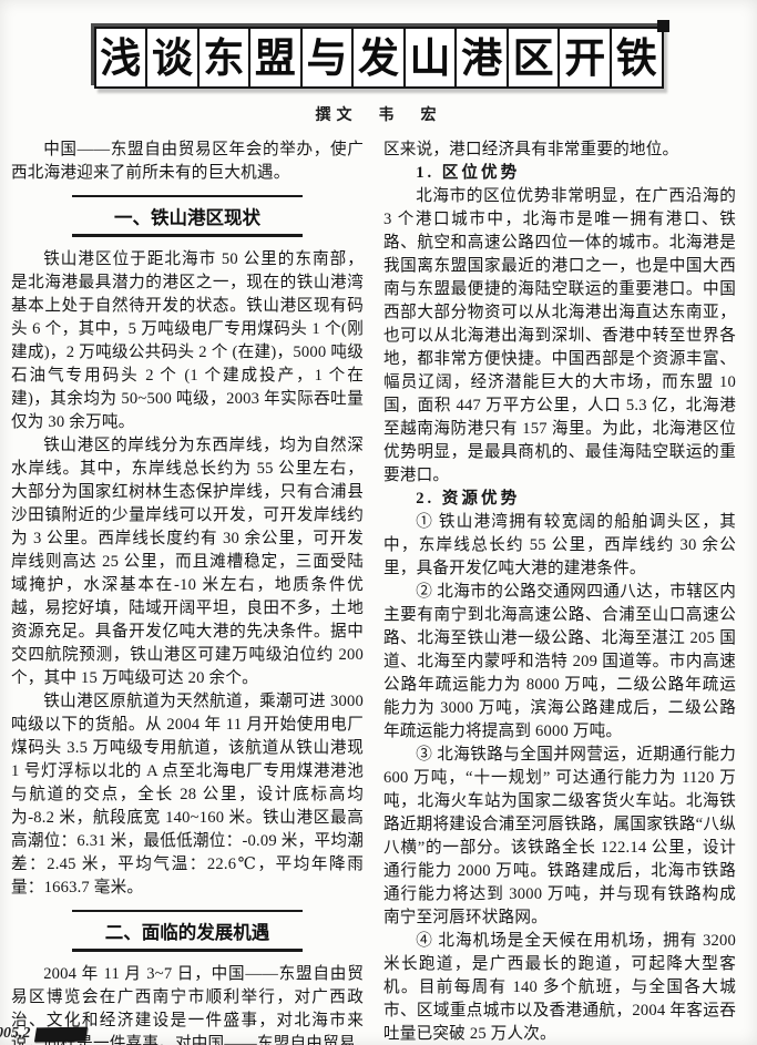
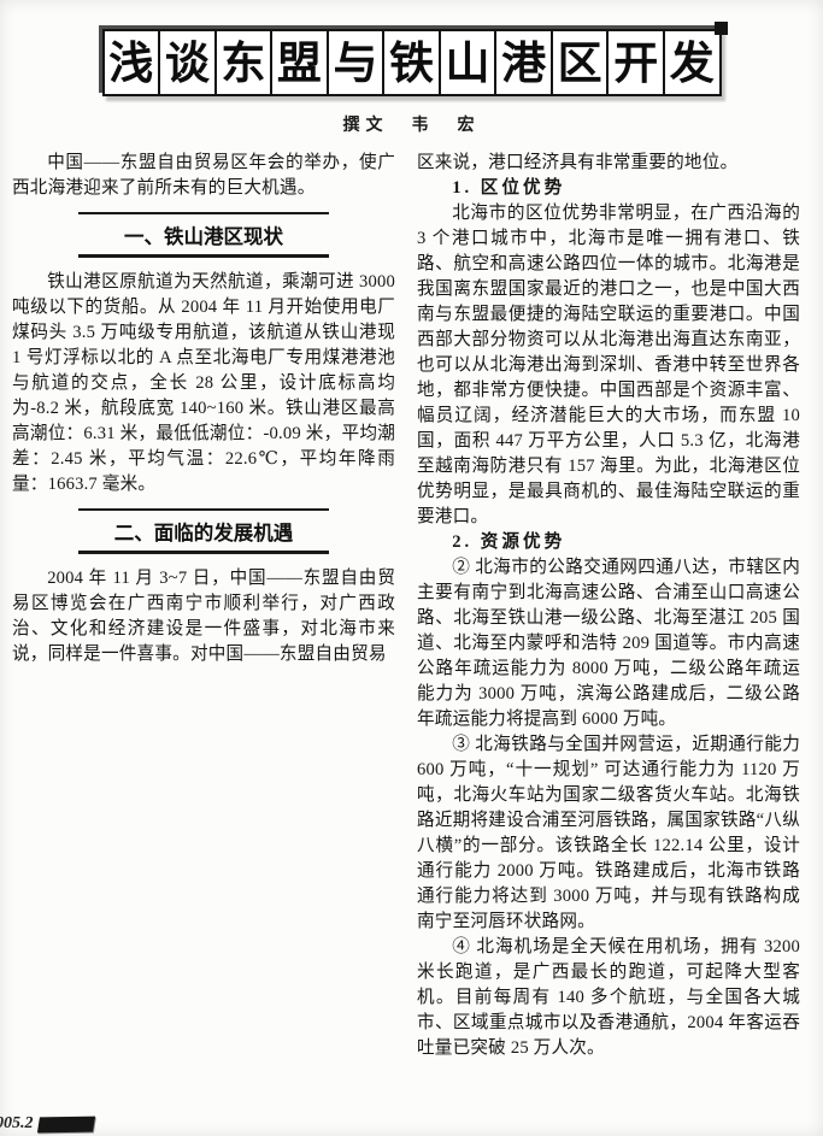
  浅
  谈
  东
  盟
  与
- 发
+ 铁
  山
  港
  区
  开
- 铁
+ 发
  撰文 韦 宏
  中国——东盟自由贸易区年会的举办，使广西北海港迎来了前所未有的巨大机遇。
  一、铁山港区现状
- 铁山港区位于距北海市 50 公里的东南部，是北海港最具潜力的港区之一，现在的铁山港湾基本上处于自然待开发的状态。铁山港区现有码头 6 个，其中，5 万吨级电厂专用煤码头 1 个(刚建成)，2 万吨级公共码头 2 个 (在建)，5000 吨级石油气专用码头 2 个 (1 个建成投产，1 个在建)，其余均为 50~500 吨级，2003 年实际吞吐量仅为 30 余万吨。
- 铁山港区的岸线分为东西岸线，均为自然深水岸线。其中，东岸线总长约为 55 公里左右，大部分为国家红树林生态保护岸线，只有合浦县沙田镇附近的少量岸线可以开发，可开发岸线约为 3 公里。西岸线长度约有 30 余公里，可开发岸线则高达 25 公里，而且滩槽稳定，三面受陆域掩护，水深基本在-10 米左右，地质条件优越，易挖好填，陆域开阔平坦，良田不多，土地资源充足。具备开发亿吨大港的先决条件。据中交四航院预测，铁山港区可建万吨级泊位约 200 个，其中 15 万吨级可达 20 余个。
  铁山港区原航道为天然航道，乘潮可进 3000 吨级以下的货船。从 2004 年 11 月开始使用电厂煤码头 3.5 万吨级专用航道，该航道从铁山港现 1 号灯浮标以北的 A 点至北海电厂专用煤港港池与航道的交点，全长 28 公里，设计底标高均为-8.2 米，航段底宽 140~160 米。铁山港区最高高潮位：6.31 米，最低低潮位：-0.09 米，平均潮差：2.45 米，平均气温：22.6℃，平均年降雨量：1663.7 毫米。
  二、面临的发展机遇
  2004 年 11 月 3~7 日，中国——东盟自由贸易区博览会在广西南宁市顺利举行，对广西政治、文化和经济建设是一件盛事，对北海市来说，同样是一件喜事。对中国——东盟自由贸易
  区来说，港口经济具有非常重要的地位。
  1. 区位优势
  北海市的区位优势非常明显，在广西沿海的 3 个港口城市中，北海市是唯一拥有港口、铁路、航空和高速公路四位一体的城市。北海港是我国离东盟国家最近的港口之一，也是中国大西南与东盟最便捷的海陆空联运的重要港口。中国西部大部分物资可以从北海港出海直达东南亚，也可以从北海港出海到深圳、香港中转至世界各地，都非常方便快捷。中国西部是个资源丰富、幅员辽阔，经济潜能巨大的大市场，而东盟 10 国，面积 447 万平方公里，人口 5.3 亿，北海港至越南海防港只有 157 海里。为此，北海港区位优势明显，是最具商机的、最佳海陆空联运的重要港口。
  2. 资源优势
- ① 铁山港湾拥有较宽阔的船舶调头区，其中，东岸线总长约 55 公里，西岸线约 30 余公里，具备开发亿吨大港的建港条件。
  ② 北海市的公路交通网四通八达，市辖区内主要有南宁到北海高速公路、合浦至山口高速公路、北海至铁山港一级公路、北海至湛江 205 国道、北海至内蒙呼和浩特 209 国道等。市内高速公路年疏运能力为 8000 万吨，二级公路年疏运能力为 3000 万吨，滨海公路建成后，二级公路年疏运能力将提高到 6000 万吨。
  ③ 北海铁路与全国并网营运，近期通行能力 600 万吨，“十一规划” 可达通行能力为 1120 万吨，北海火车站为国家二级客货火车站。北海铁路近期将建设合浦至河唇铁路，属国家铁路“八纵八横”的一部分。该铁路全长 122.14 公里，设计通行能力 2000 万吨。铁路建成后，北海市铁路通行能力将达到 3000 万吨，并与现有铁路构成南宁至河唇环状路网。
  ④ 北海机场是全天候在用机场，拥有 3200 米长跑道，是广西最长的跑道，可起降大型客机。目前每周有 140 多个航班，与全国各大城市、区域重点城市以及香港通航，2004 年客运吞吐量已突破 25 万人次。
  05.2
